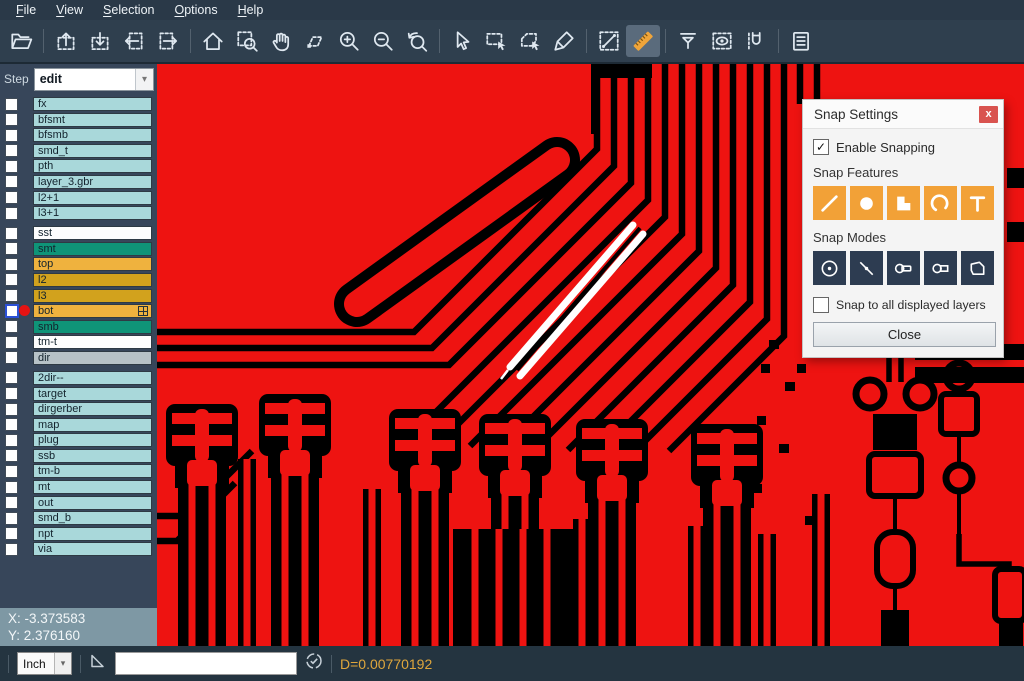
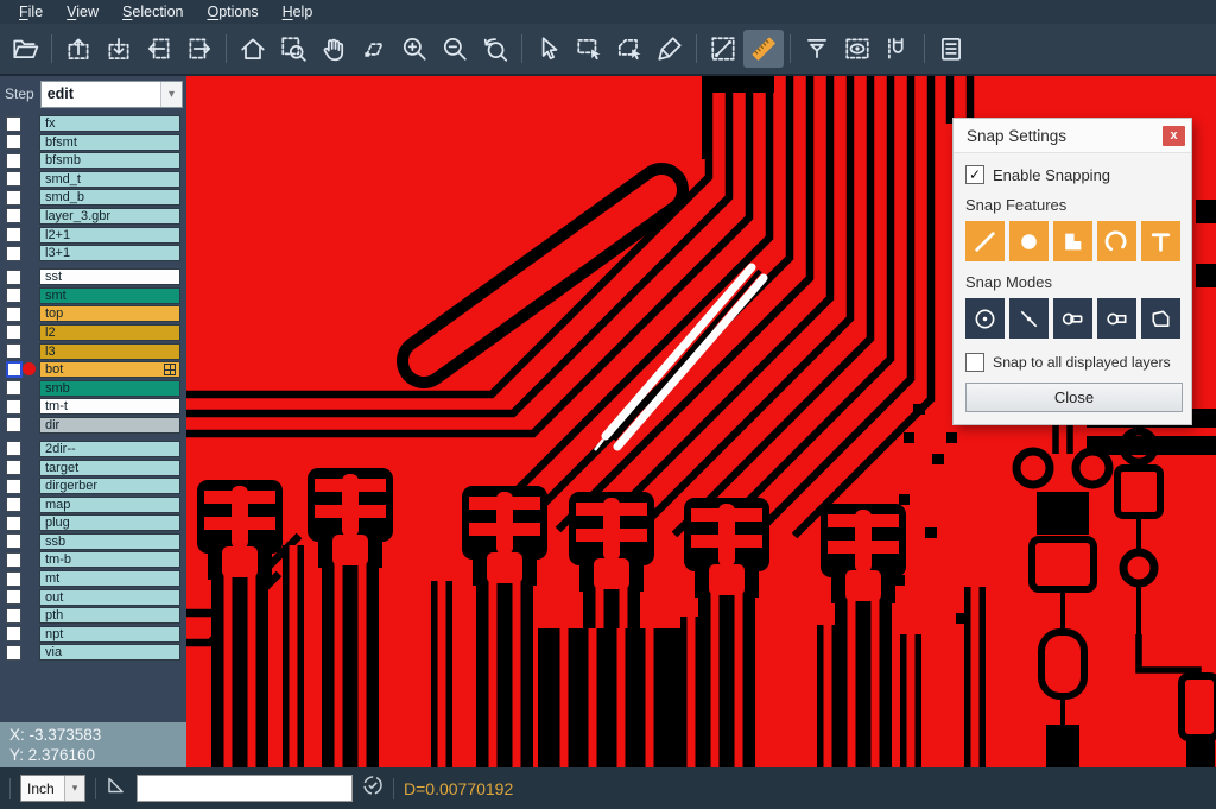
  File
  View
  Selection
  Options
  Help
  Step
  edit
  ▾
  fx
  bfsmt
  bfsmb
  smd_t
- pth
+ smd_b
  layer_3.gbr
  l2+1
  l3+1
  sst
  smt
  top
  l2
  l3
  bot
  smb
  tm-t
  dir
  2dir--
  target
  dirgerber
  map
  plug
  ssb
  tm-b
  mt
  out
- smd_b
+ pth
  npt
  via
  X: -3.373583
  Y: 2.376160
  Snap Settings
  x
  ✓
  Enable Snapping
  Snap Features
  Snap Modes
  Snap to all displayed layers
  Close
  Inch
  ▾
  D=0.00770192
